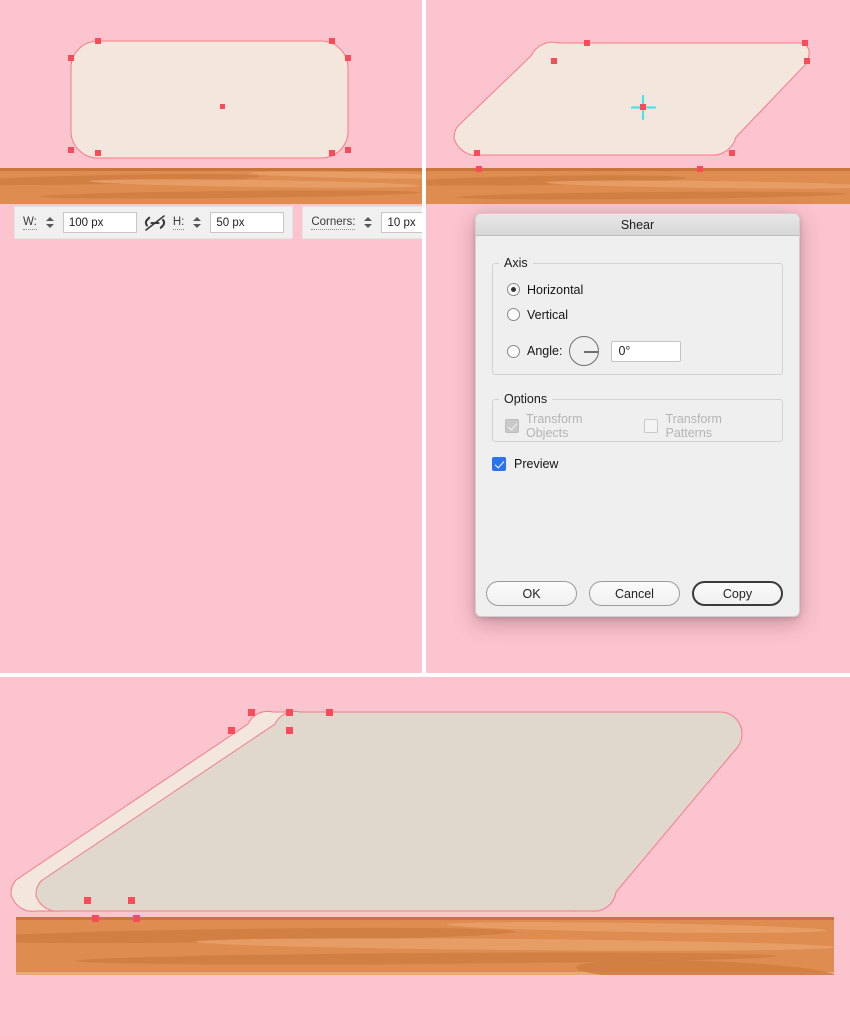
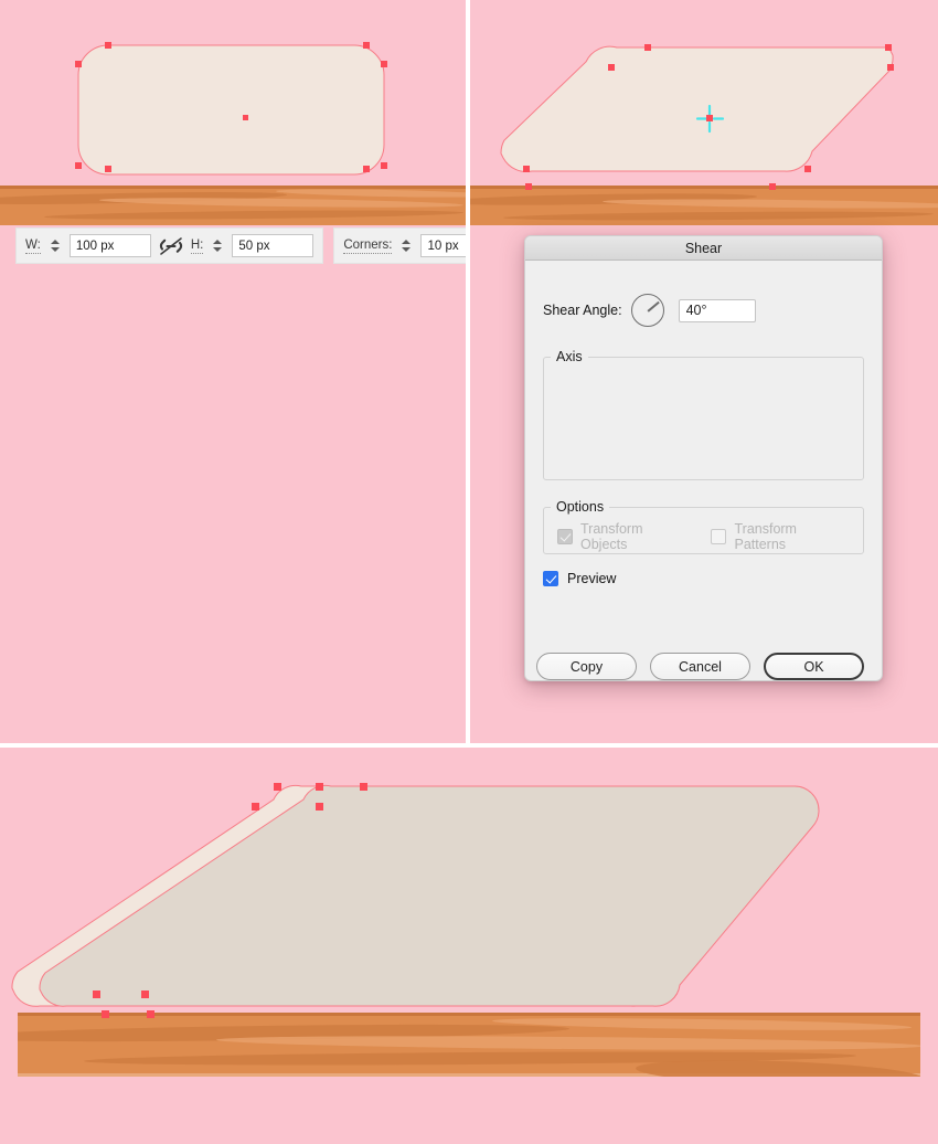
  W:
  100 px
  H:
  50 px
  Corners:
  10 px
  Shear
+ Shear Angle:
+ 40°
  Axis
- Horizontal
- Vertical
- Angle:
- 0°
  Options
  Transform Objects
  Transform Patterns
  Preview
- OK
+ Copy
  Cancel
- Copy
+ OK
